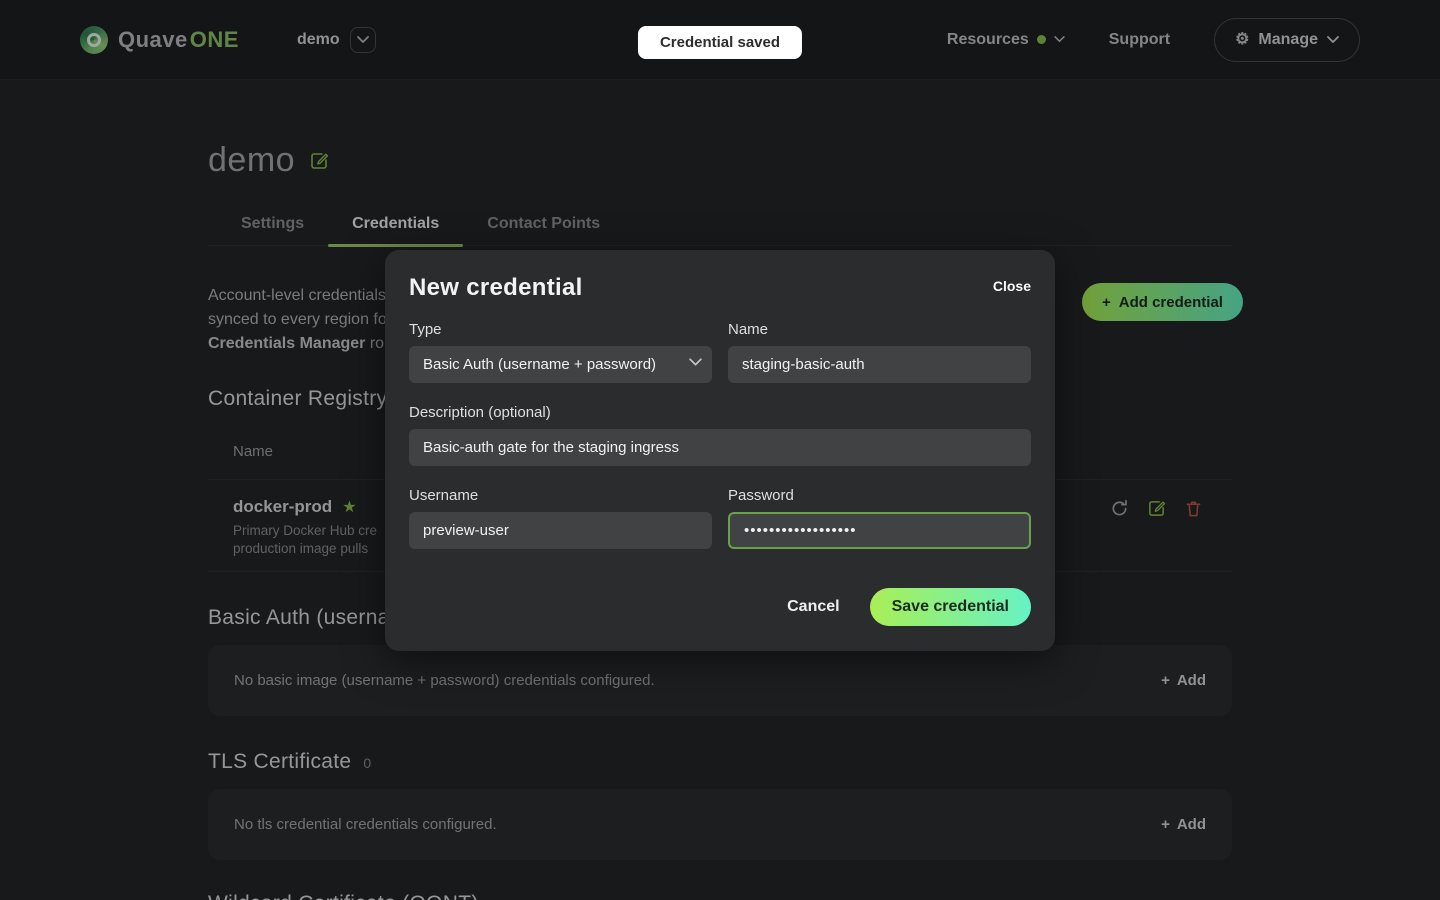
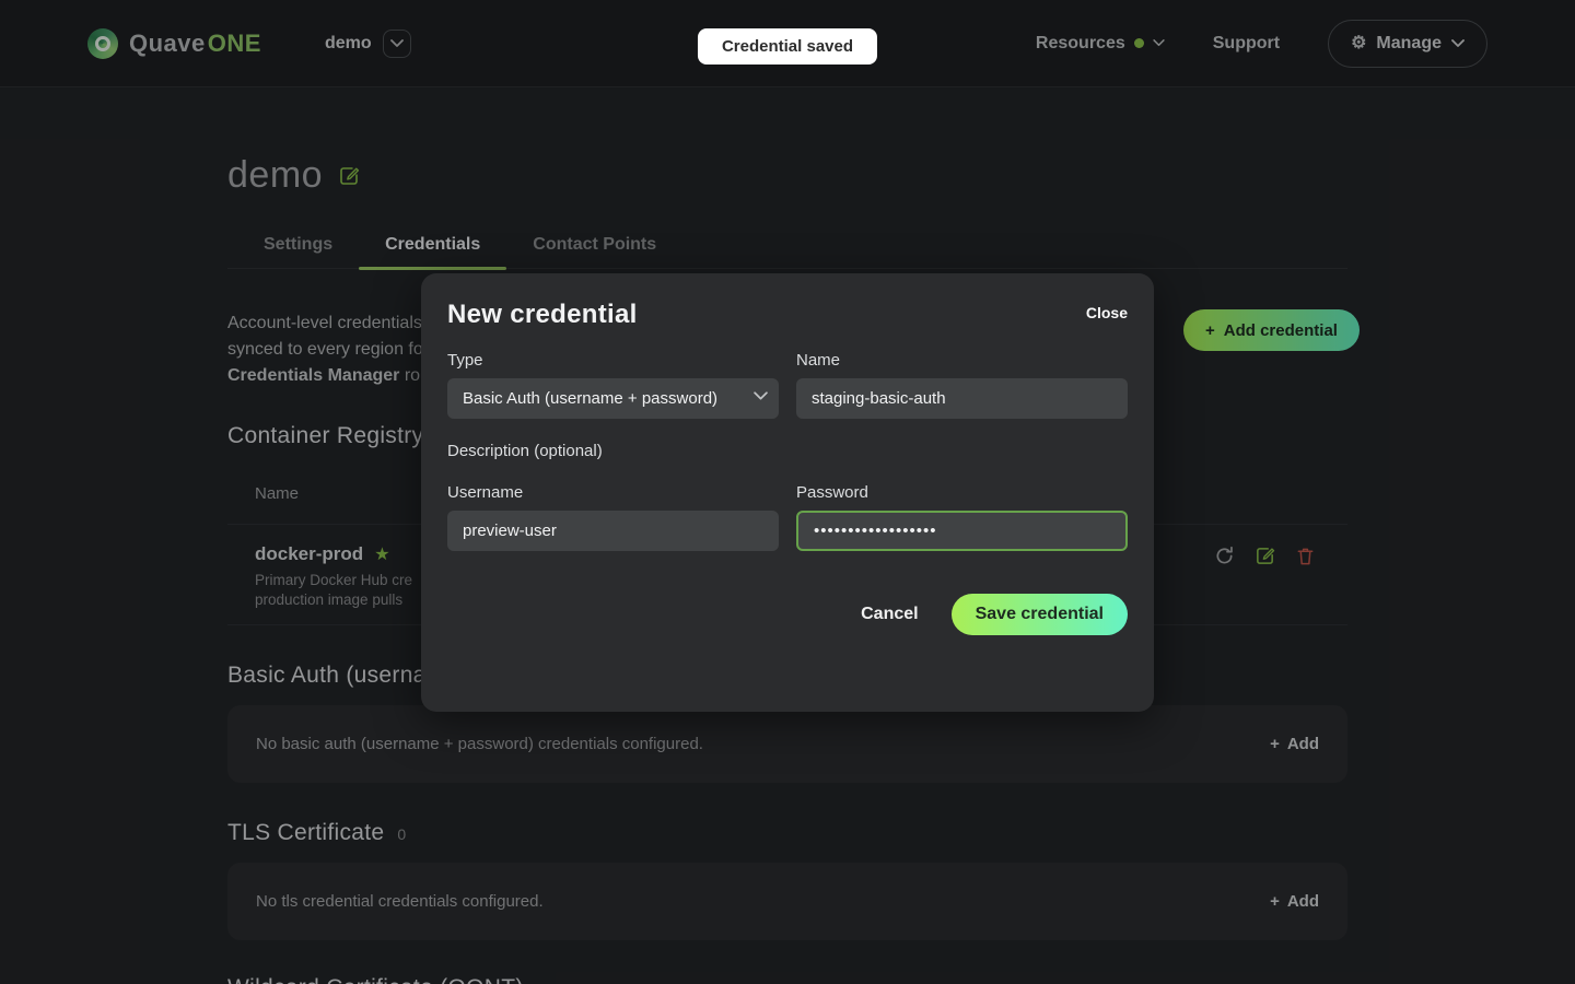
  QuaveONE
  demo
  Resources
  Support
  ⚙
  Manage
  demo
  Settings
  Credentials
  Contact Points
  Account-level credentials
  synced to every region fo
  Credentials Manager ro
  +
  Add credential
  Container Registry
  Name
  docker-prod
  ★
  Primary Docker Hub cre
  production image pulls
- No basic image (username + password) credentials configured.
+ No basic auth (username + password) credentials configured.
  +
  Add
  TLS Certificate
  0
  No tls credential credentials configured.
  +
  Add
  New credential
  Close
  Type
  Basic Auth (username + password)
  Name
  staging-basic-auth
  Description (optional)
- Basic-auth gate for the staging ingress
  Username
  preview-user
  Password
  ••••••••••••••••••
  Cancel
  Save credential
  Credential saved
